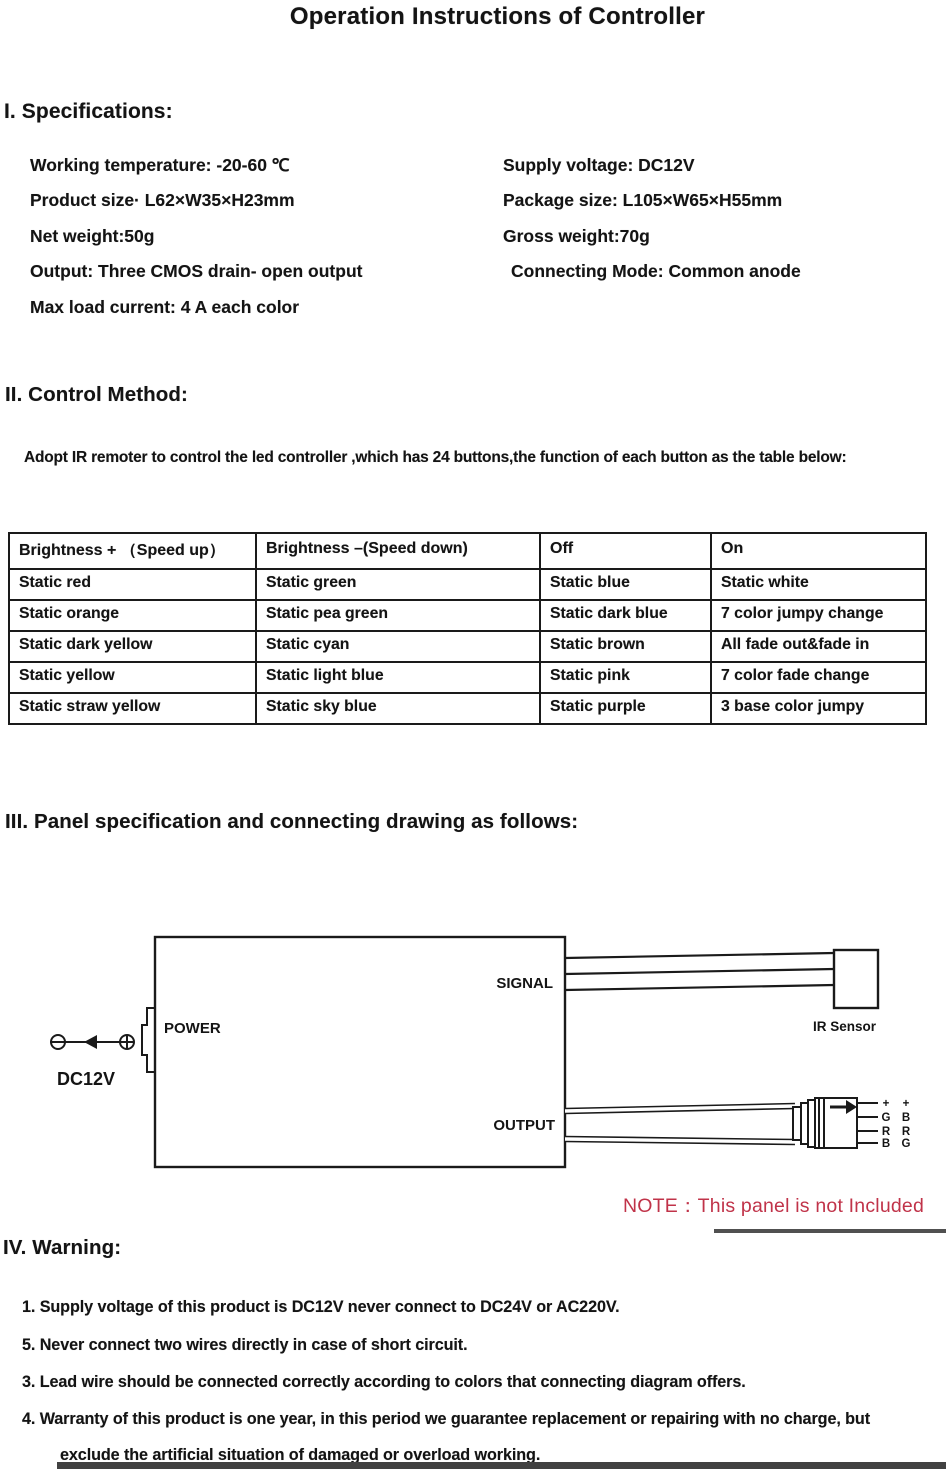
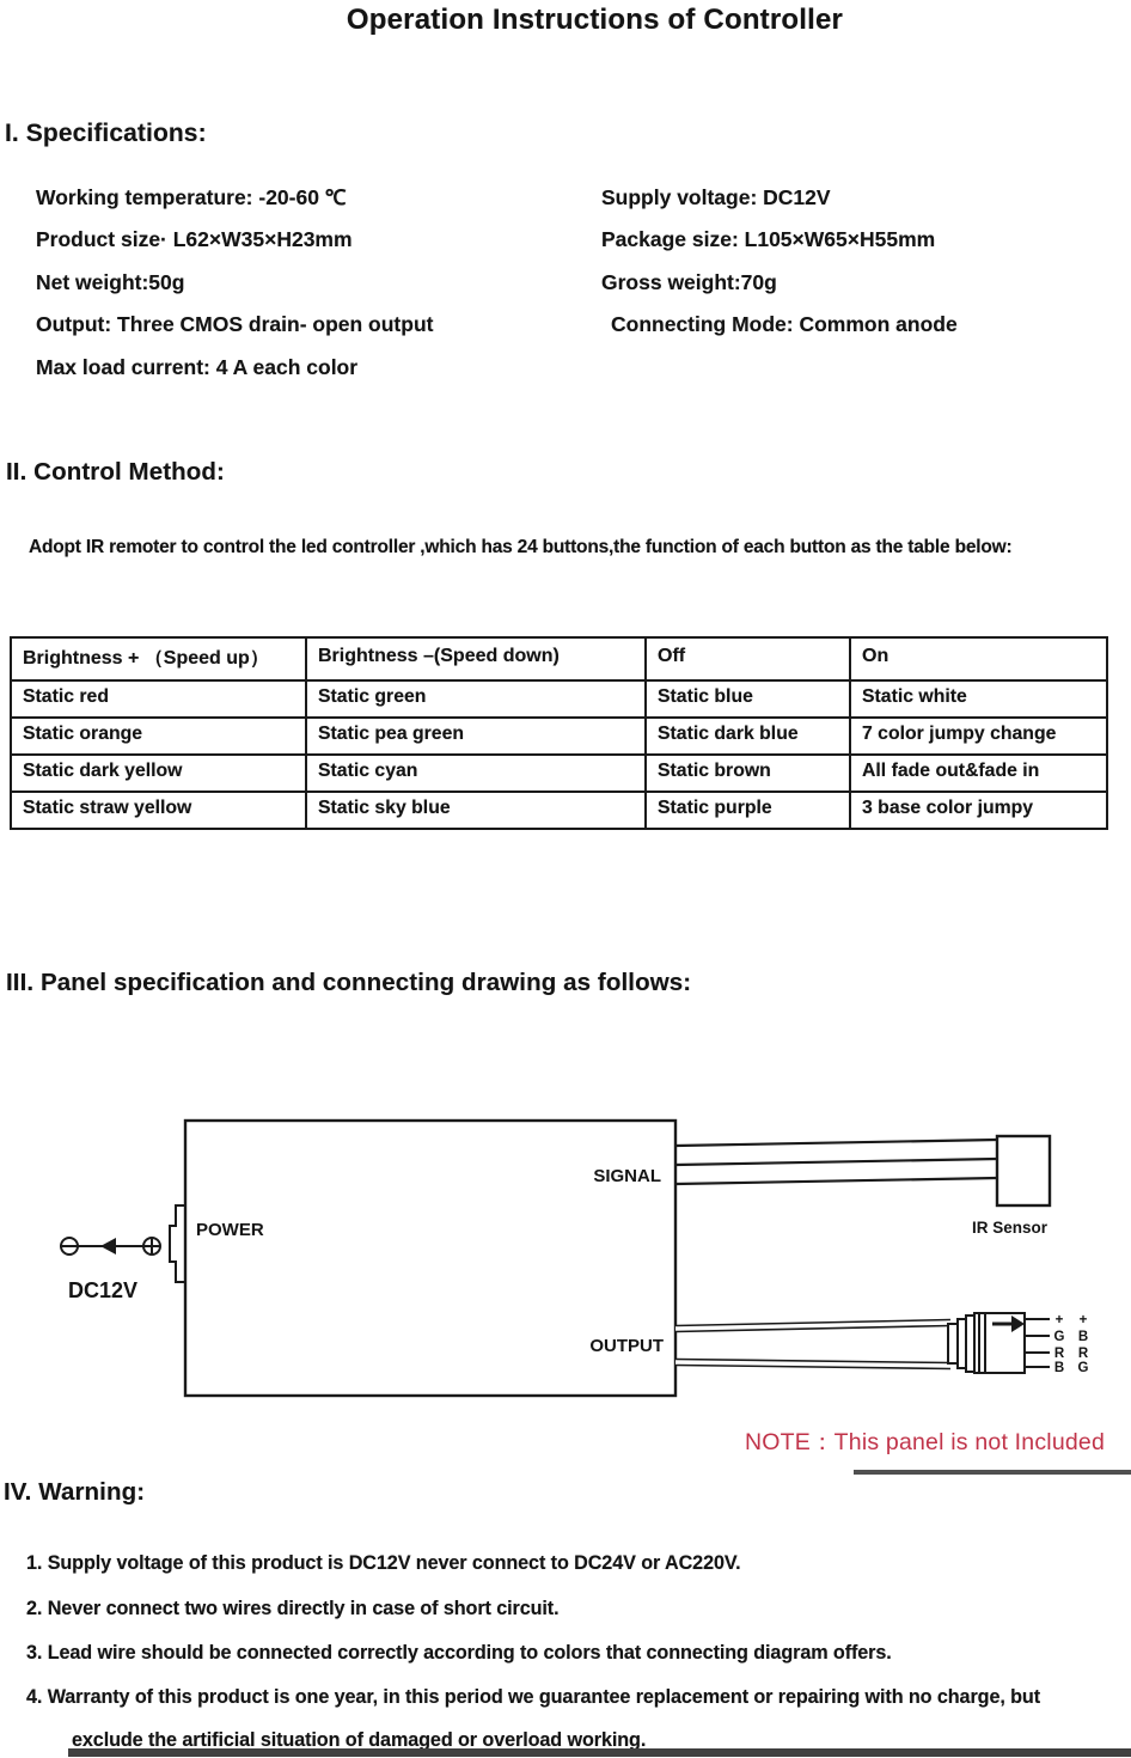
  Operation Instructions of Controller
  I. Specifications:
  Working temperature: -20-60 ℃
  Product size· L62×W35×H23mm
  Net weight:50g
  Output: Three CMOS drain- open output
  Max load current: 4 A each color
  Supply voltage: DC12V
  Package size: L105×W65×H55mm
  Gross weight:70g
  Connecting Mode: Common anode
  II. Control Method:
  Adopt IR remoter to control the led controller ,which has 24 buttons,the function of each button as the table below:
  Brightness + （Speed up）	Brightness –(Speed down)	Off	On
  Static red	Static green	Static blue	Static white
  Static orange	Static pea green	Static dark blue	7 color jumpy change
  Static dark yellow	Static cyan	Static brown	All fade out&fade in
- Static yellow	Static light blue	Static pink	7 color fade change
  Static straw yellow	Static sky blue	Static purple	3 base color jumpy
  III. Panel specification and connecting drawing as follows:
  POWER
  DC12V
  SIGNAL
  IR Sensor
  OUTPUT
  +
  G
  R
  B
  +
  B
  R
  G
  NOTE：This panel is not Included
  IV. Warning:
  1. Supply voltage of this product is DC12V never connect to DC24V or AC220V.
- 5. Never connect two wires directly in case of short circuit.
+ 2. Never connect two wires directly in case of short circuit.
  3. Lead wire should be connected correctly according to colors that connecting diagram offers.
  4. Warranty of this product is one year, in this period we guarantee replacement or repairing with no charge, but
  exclude the artificial situation of damaged or overload working.
